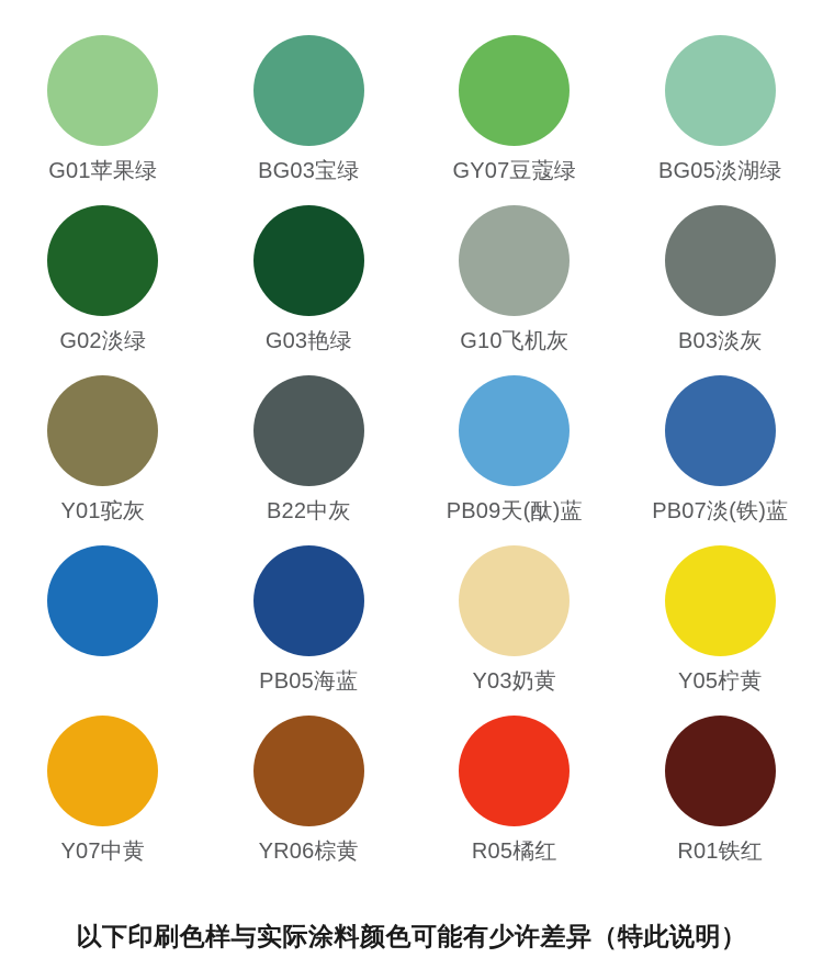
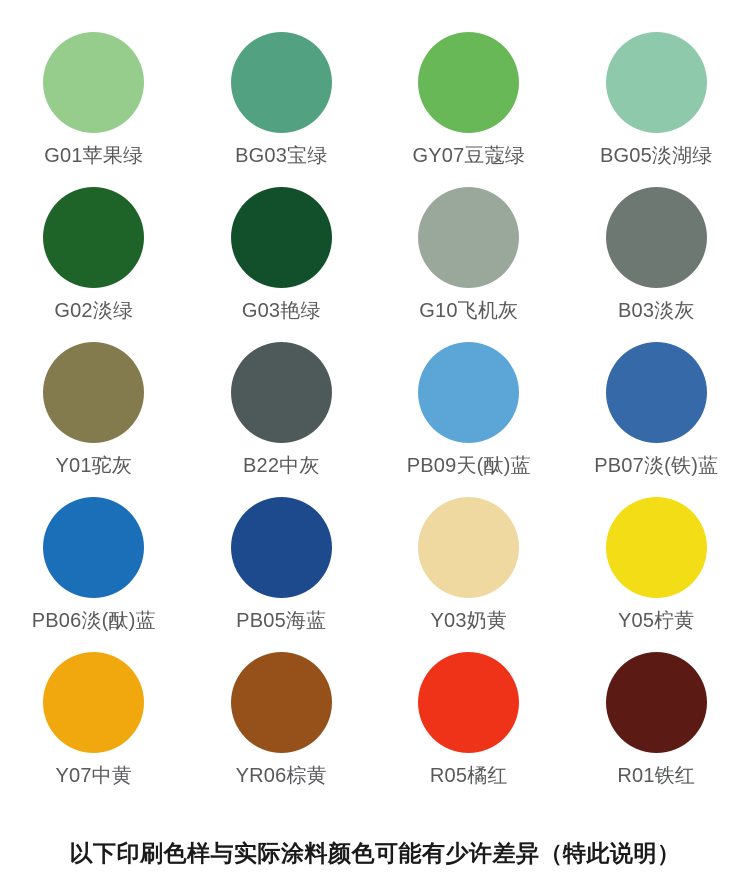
  G01苹果绿
  BG03宝绿
  GY07豆蔻绿
  BG05淡湖绿
  G02淡绿
  G03艳绿
  G10飞机灰
  B03淡灰
  Y01驼灰
  B22中灰
  PB09天(酞)蓝
  PB07淡(铁)蓝
+ PB06淡(酞)蓝
  PB05海蓝
  Y03奶黄
  Y05柠黄
  Y07中黄
  YR06棕黄
  R05橘红
  R01铁红
  以下印刷色样与实际涂料颜色可能有少许差异（特此说明）
